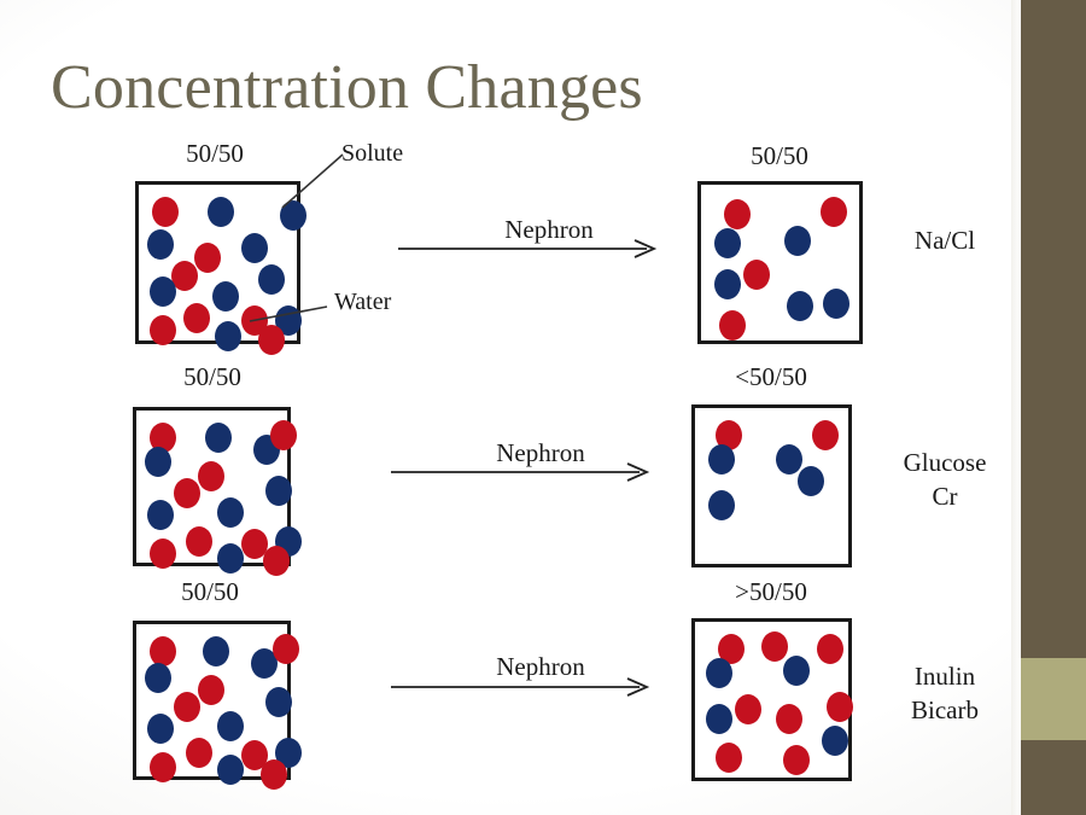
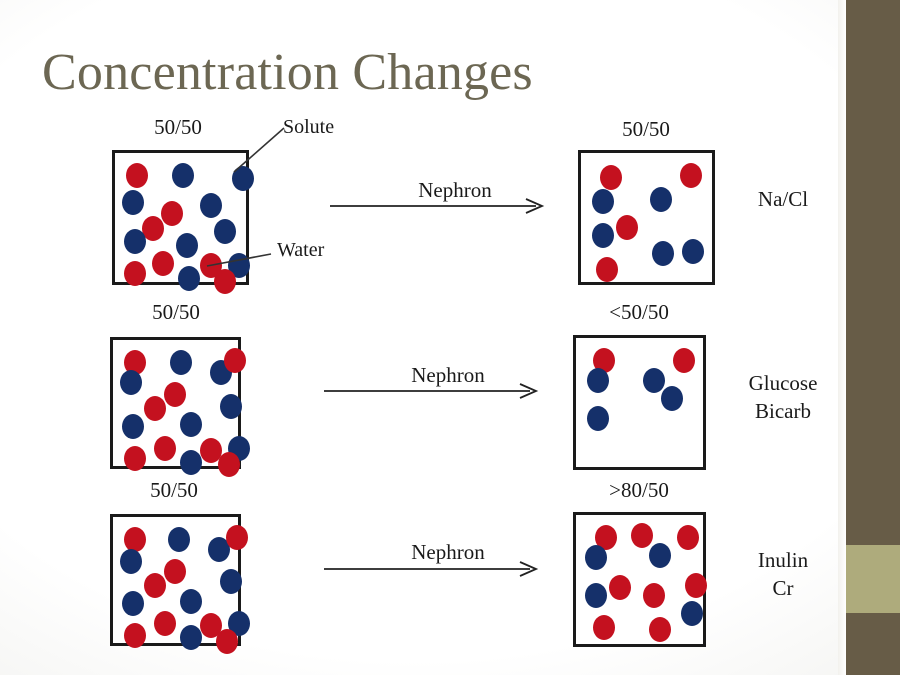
  Concentration Changes
  50/50
  50/50
  Nephron
  Na/Cl
  Solute
  Water
  50/50
  <50/50
  Nephron
  Glucose
- Cr
+ Bicarb
  50/50
- >50/50
+ >80/50
  Nephron
  Inulin
- Bicarb
+ Cr
